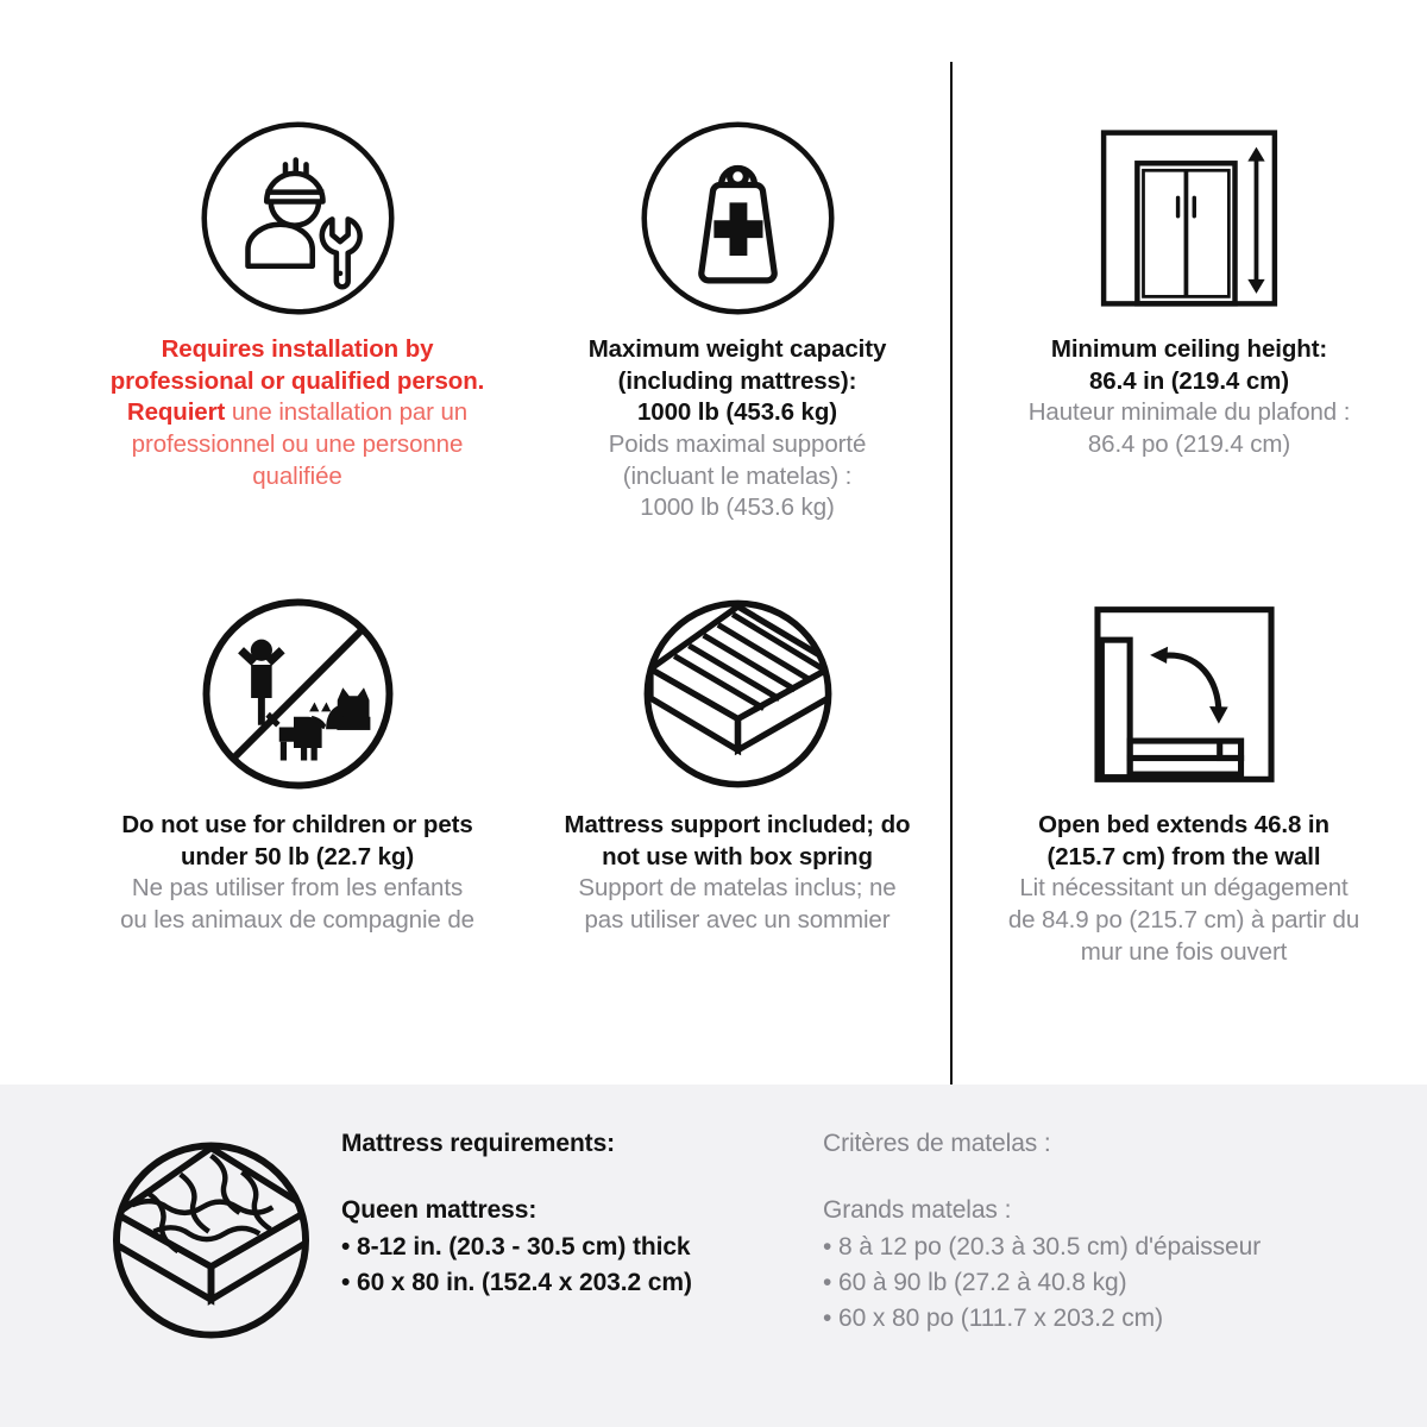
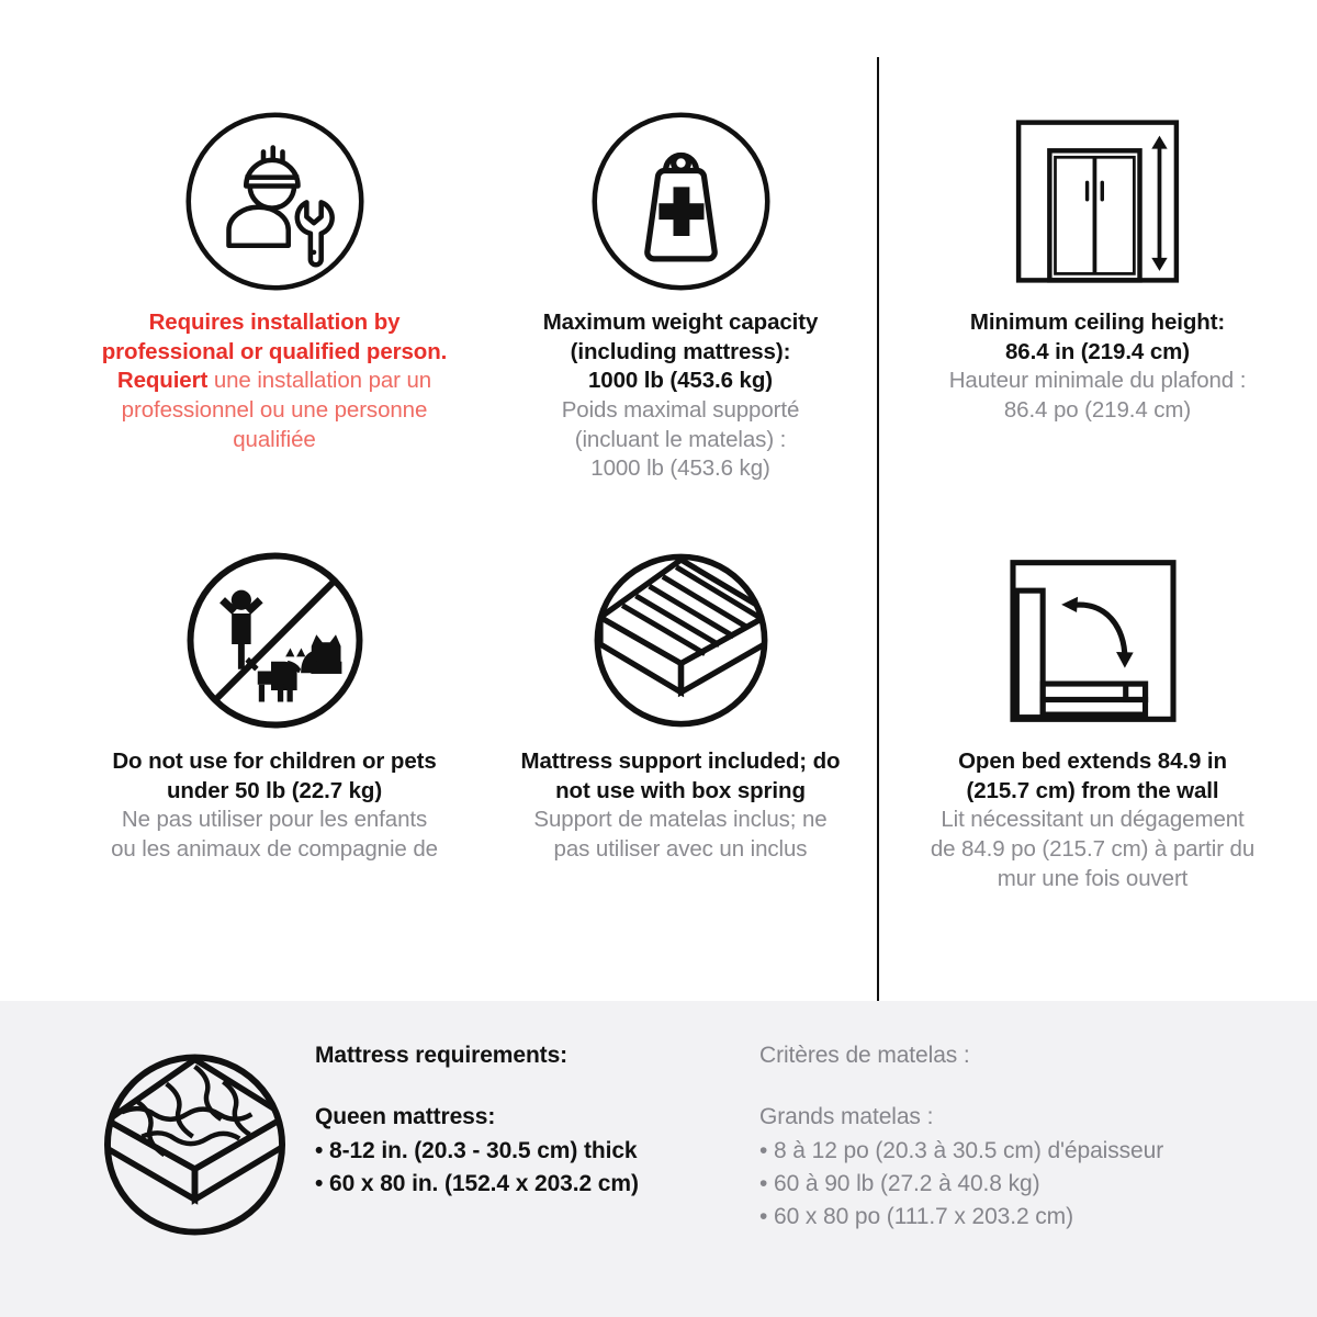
  Requires installation by
  professional or qualified person.
  Requiert une installation par un
  professionnel ou une personne
  qualifiée
  Maximum weight capacity
  (including mattress):
  1000 lb (453.6 kg)
  Poids maximal supporté
  (incluant le matelas) :
  1000 lb (453.6 kg)
  Minimum ceiling height:
  86.4 in (219.4 cm)
  Hauteur minimale du plafond :
  86.4 po (219.4 cm)
  Do not use for children or pets
  under 50 lb (22.7 kg)
- Ne pas utiliser from les enfants
+ Ne pas utiliser pour les enfants
  ou les animaux de compagnie de
  Mattress support included; do
  not use with box spring
  Support de matelas inclus; ne
- pas utiliser avec un sommier
+ pas utiliser avec un inclus
- Open bed extends 46.8 in
+ Open bed extends 84.9 in
  (215.7 cm) from the wall
  Lit nécessitant un dégagement
  de 84.9 po (215.7 cm) à partir du
  mur une fois ouvert
  Mattress requirements:
  Queen mattress:
  • 8-12 in. (20.3 - 30.5 cm) thick
  • 60 x 80 in. (152.4 x 203.2 cm)
  Critères de matelas :
  Grands matelas :
  • 8 à 12 po (20.3 à 30.5 cm) d'épaisseur
  • 60 à 90 lb (27.2 à 40.8 kg)
  • 60 x 80 po (111.7 x 203.2 cm)
